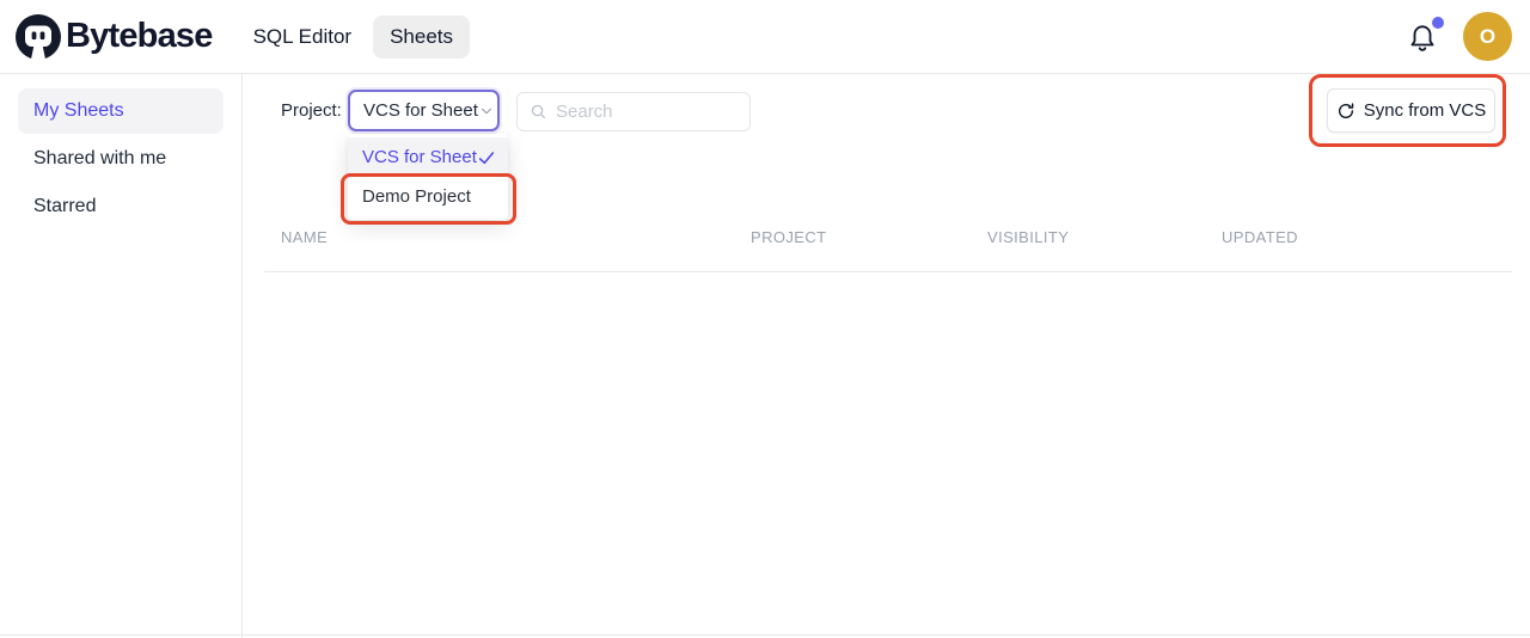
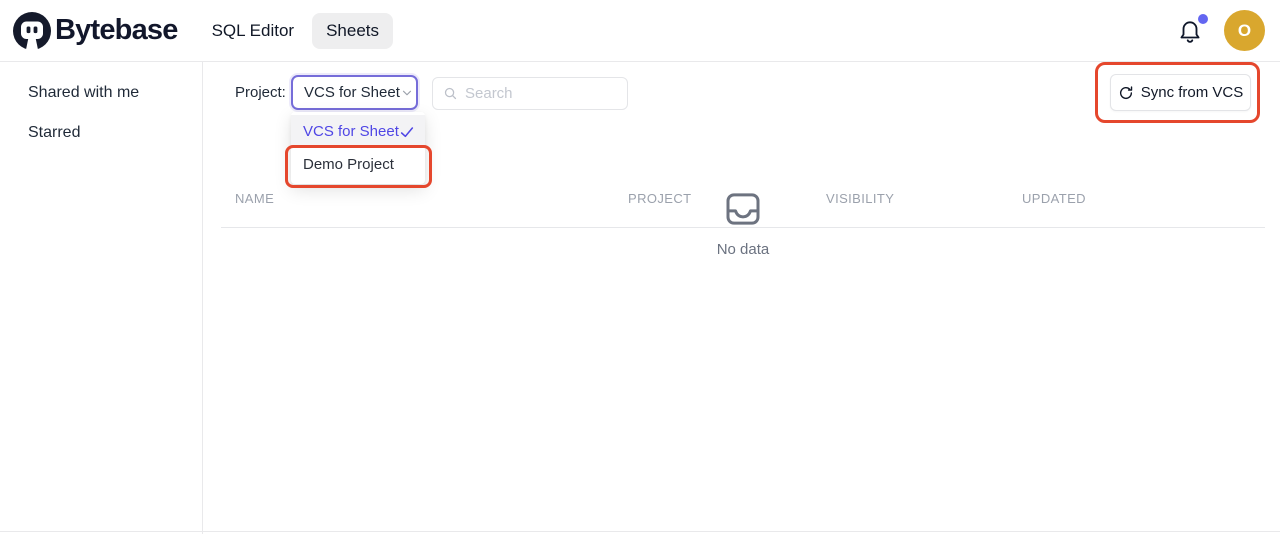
  Bytebase
  SQL Editor
  Sheets
  O
- My Sheets
  Shared with me
  Starred
  Project:
  VCS for Sheet
  Search
  Sync from VCS
  NAME
  PROJECT
  VISIBILITY
  UPDATED
+ No data
  VCS for Sheet
  Demo Project
